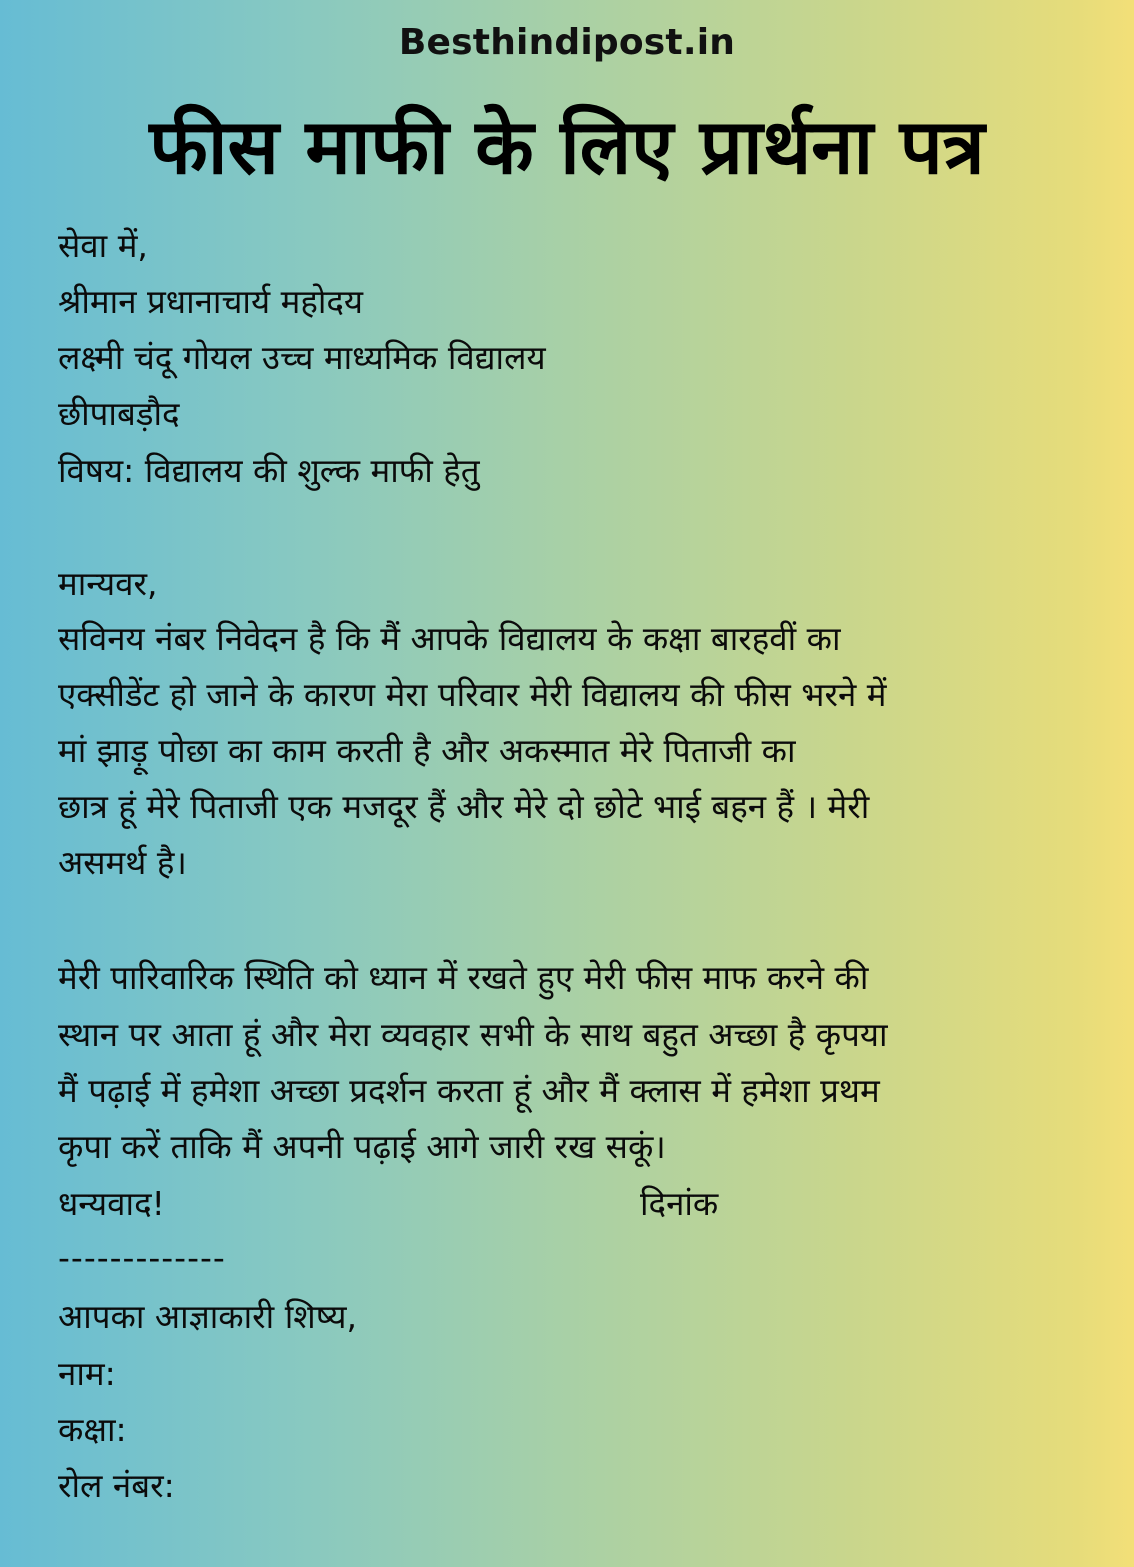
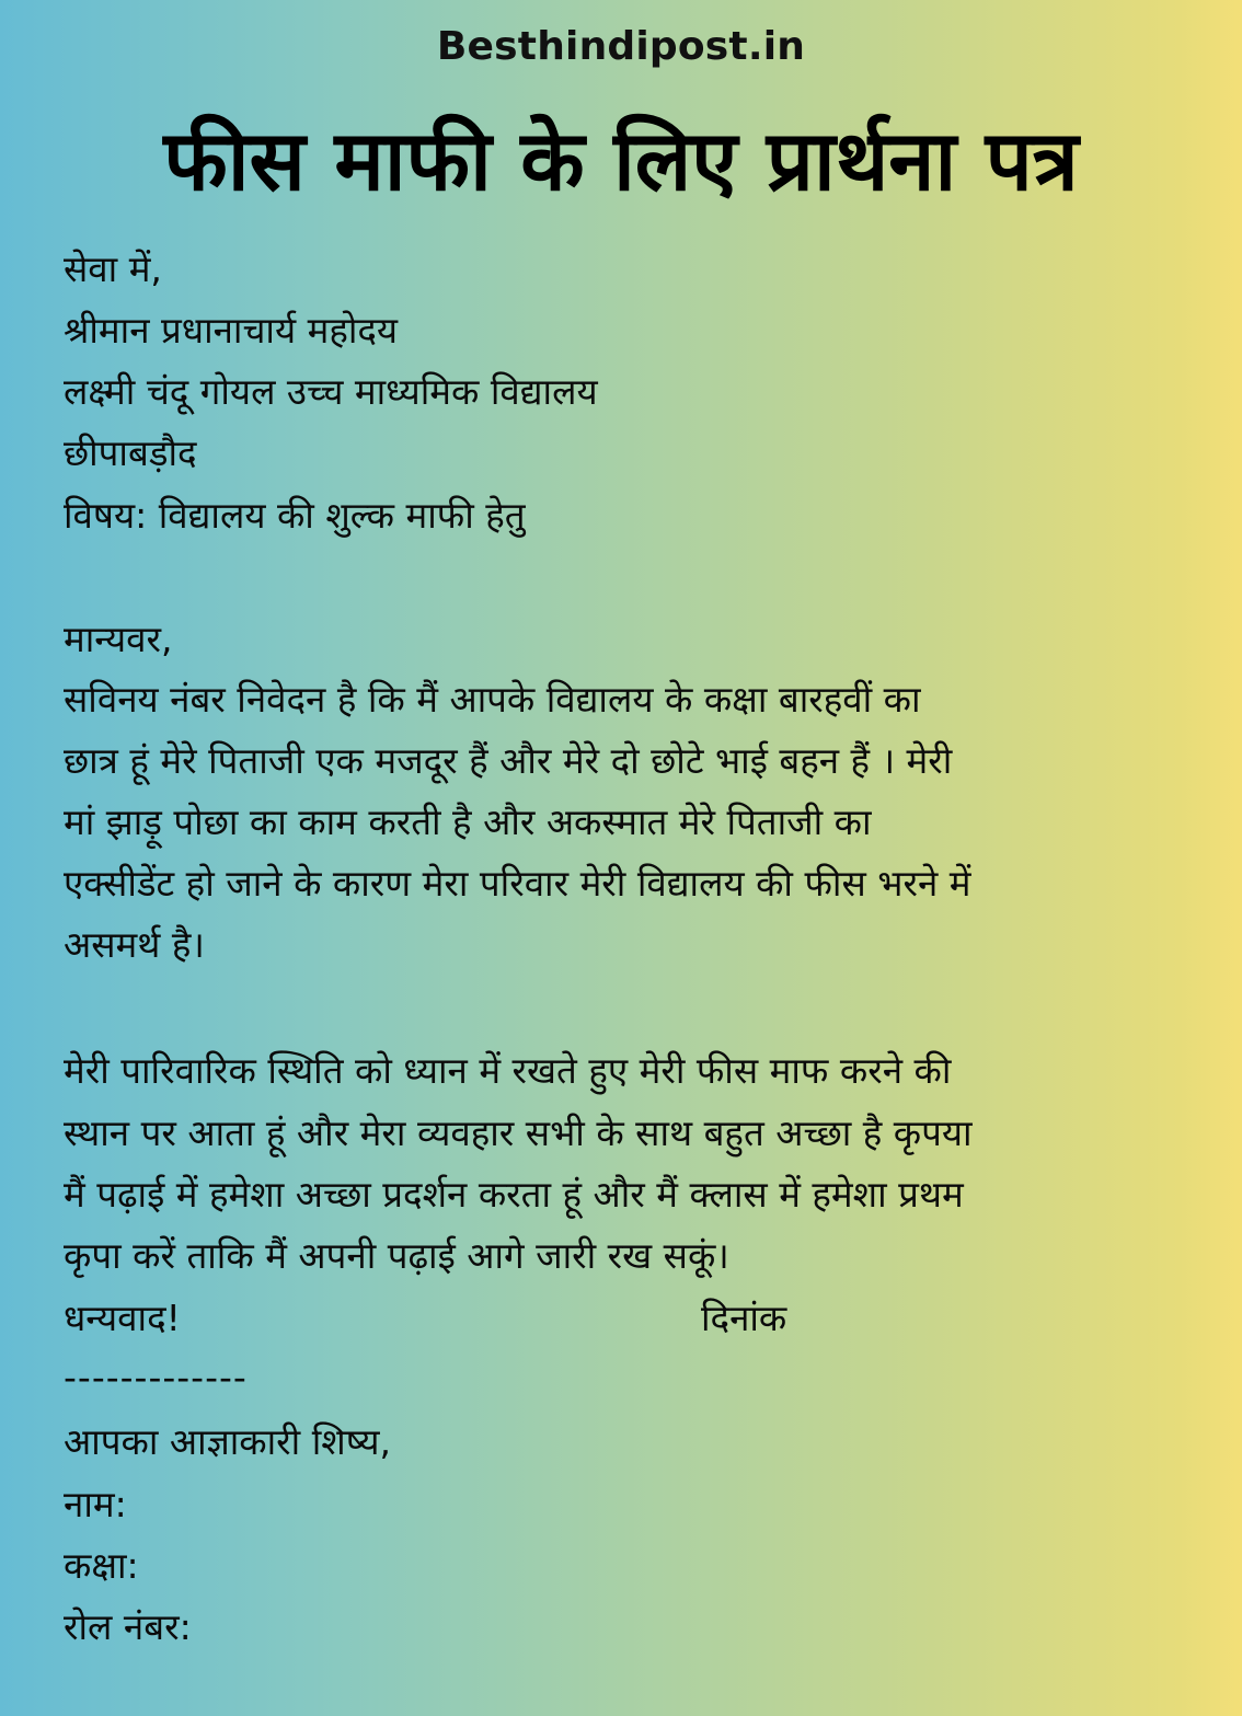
  Besthindipost.in
  फीस माफी के लिए प्रार्थना पत्र
  सेवा में,
  श्रीमान प्रधानाचार्य महोदय
  लक्ष्मी चंदू गोयल उच्च माध्यमिक विद्यालय
  छीपाबड़ौद
  विषय: विद्यालय की शुल्क माफी हेतु
  मान्यवर,
  सविनय नंबर निवेदन है कि मैं आपके विद्यालय के कक्षा बारहवीं का
- एक्सीडेंट हो जाने के कारण मेरा परिवार मेरी विद्यालय की फीस भरने में
+ छात्र हूं मेरे पिताजी एक मजदूर हैं और मेरे दो छोटे भाई बहन हैं । मेरी
  मां झाड़ू पोछा का काम करती है और अकस्मात मेरे पिताजी का
- छात्र हूं मेरे पिताजी एक मजदूर हैं और मेरे दो छोटे भाई बहन हैं । मेरी
+ एक्सीडेंट हो जाने के कारण मेरा परिवार मेरी विद्यालय की फीस भरने में
  असमर्थ है।
  मेरी पारिवारिक स्थिति को ध्यान में रखते हुए मेरी फीस माफ करने की
  स्थान पर आता हूं और मेरा व्यवहार सभी के साथ बहुत अच्छा है कृपया
  मैं पढ़ाई में हमेशा अच्छा प्रदर्शन करता हूं और मैं क्लास में हमेशा प्रथम
  कृपा करें ताकि मैं अपनी पढ़ाई आगे जारी रख सकूं।
  धन्यवाद!
  दिनांक
  -------------
  आपका आज्ञाकारी शिष्य,
  नाम:
  कक्षा:
  रोल नंबर:
